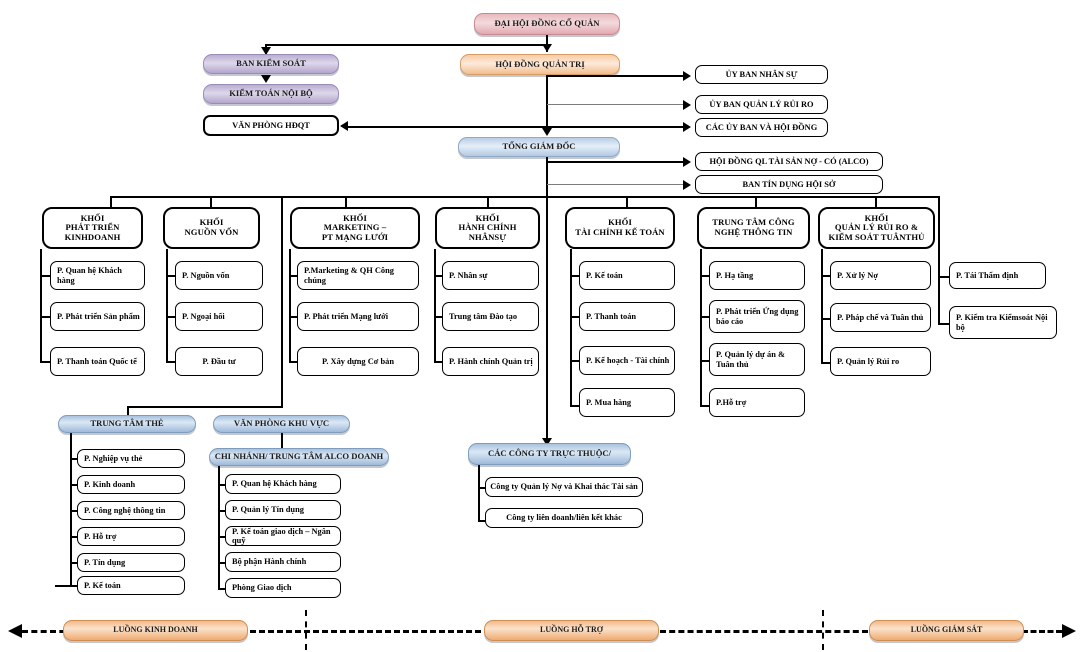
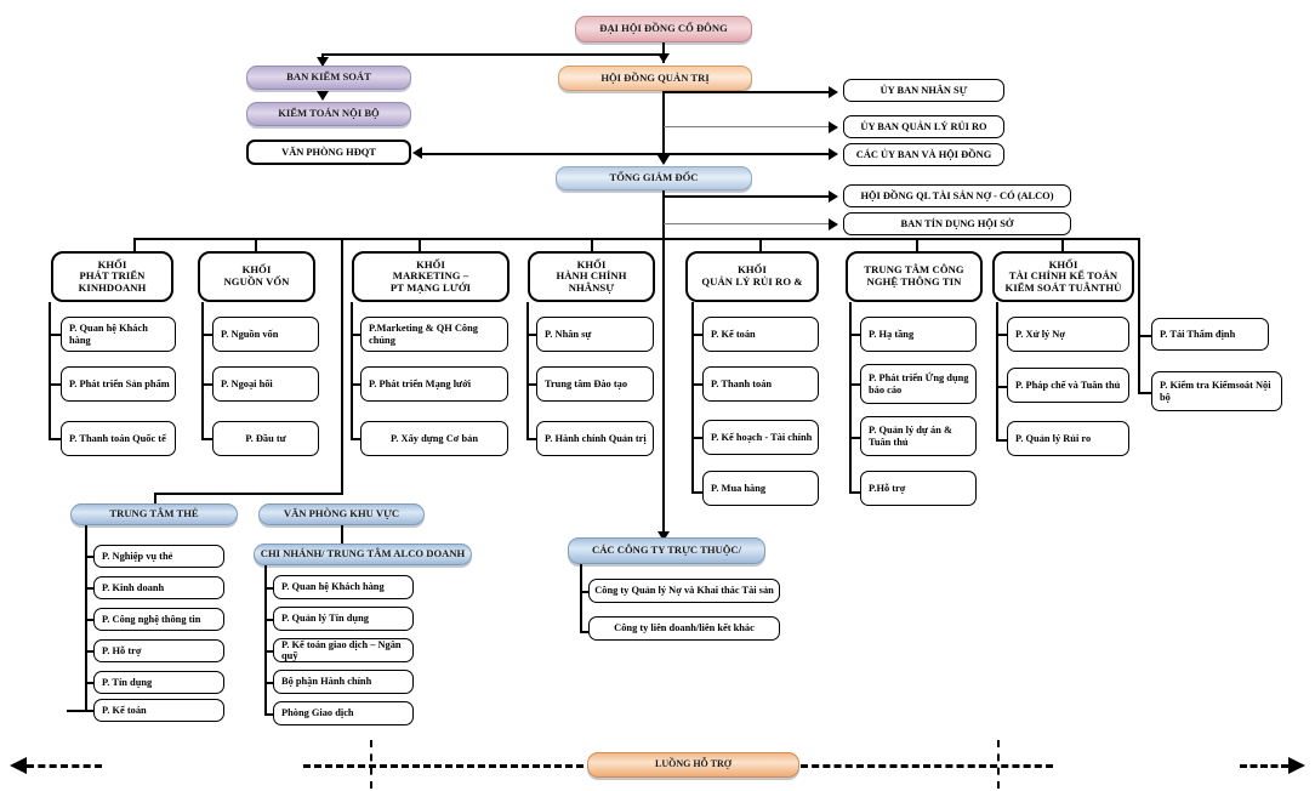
- ĐẠI HỘI ĐỒNG CỔ QUẢN
+ ĐẠI HỘI ĐỒNG CỔ ĐÔNG
  HỘI ĐỒNG QUẢN TRỊ
  BAN KIỂM SOÁT
  KIỂM TOÁN NỘI BỘ
  VĂN PHÒNG HĐQT
  ỦY BAN NHÂN SỰ
  ỦY BAN QUẢN LÝ RỦI RO
  CÁC ỦY BAN VÀ HỘI ĐỒNG
  TỔNG GIÁM ĐỐC
  HỘI ĐỒNG QL TÀI SẢN NỢ - CÓ (ALCO)
  BAN TÍN DỤNG HỘI SỞ
  KHỐI
  PHÁT TRIỂN
  KINHDOANH
  P. Quan hệ Khách hàng
  P. Phát triển Sản phẩm
  P. Thanh toán Quốc tế
  KHỐI
  NGUỒN VỐN
  P. Nguồn vốn
  P. Ngoại hối
  P. Đầu tư
  KHỐI
  MARKETING –
  PT MẠNG LƯỚI
  P.Marketing & QH Công chúng
  P. Phát triển Mạng lưới
  P. Xây dựng Cơ bản
  KHỐI
  HÀNH CHÍNH NHÂNSỰ
  P. Nhân sự
  Trung tâm Đào tạo
  P. Hành chính Quản trị
  KHỐI
- TÀI CHÍNH KẾ TOÁN
+ QUẢN LÝ RỦI RO &
  P. Kế toán
  P. Thanh toán
  P. Kế hoạch - Tài chính
  P. Mua hàng
  TRUNG TÂM CÔNG
  NGHỆ THÔNG TIN
  P. Hạ tầng
  P. Phát triển Ứng dụng báo cáo
  P. Quản lý dự án & Tuân thủ
  P.Hỗ trợ
  KHỐI
- QUẢN LÝ RỦI RO &
+ TÀI CHÍNH KẾ TOÁN
  KIỂM SOÁT TUÂNTHỦ
  P. Xử lý Nợ
  P. Pháp chế và Tuân thủ
  P. Quản lý Rủi ro
  P. Tái Thẩm định
  P. Kiểm tra Kiểmsoát Nội bộ
  TRUNG TÂM THẺ
  VĂN PHÒNG KHU VỰC
  P. Nghiệp vụ thẻ
  P. Kinh doanh
  P. Công nghệ thông tin
  P. Hỗ trợ
  P. Tín dụng
  P. Kế toán
  CHI NHÁNH/ TRUNG TÂM ALCO DOANH
  P. Quan hệ Khách hàng
  P. Quản lý Tín dụng
  P. Kế toán giao dịch – Ngân quỹ
  Bộ phận Hành chính
  Phòng Giao dịch
  CÁC CÔNG TY TRỰC THUỘC/
  Công ty Quản lý Nợ và Khai thác Tài sản
  Công ty liên doanh/liên kết khác
- LUỒNG KINH DOANH
  LUỒNG HỖ TRỢ
- LUỒNG GIÁM SÁT
